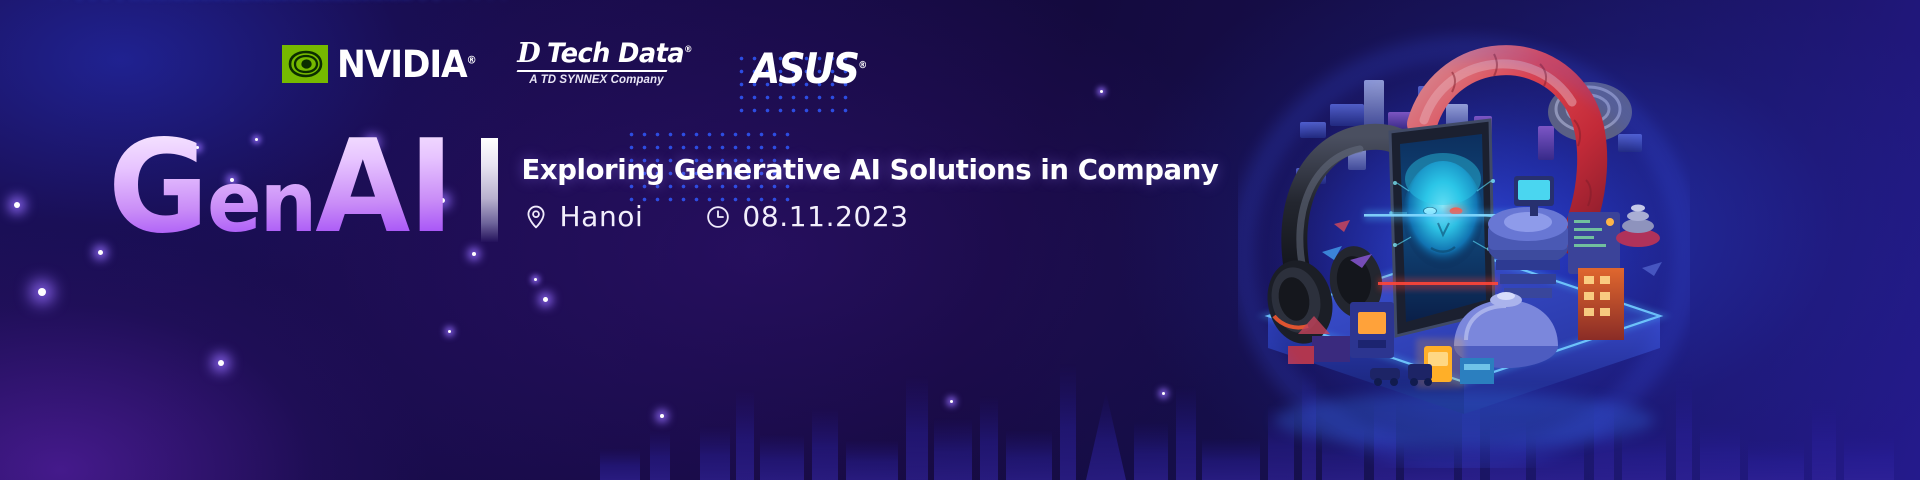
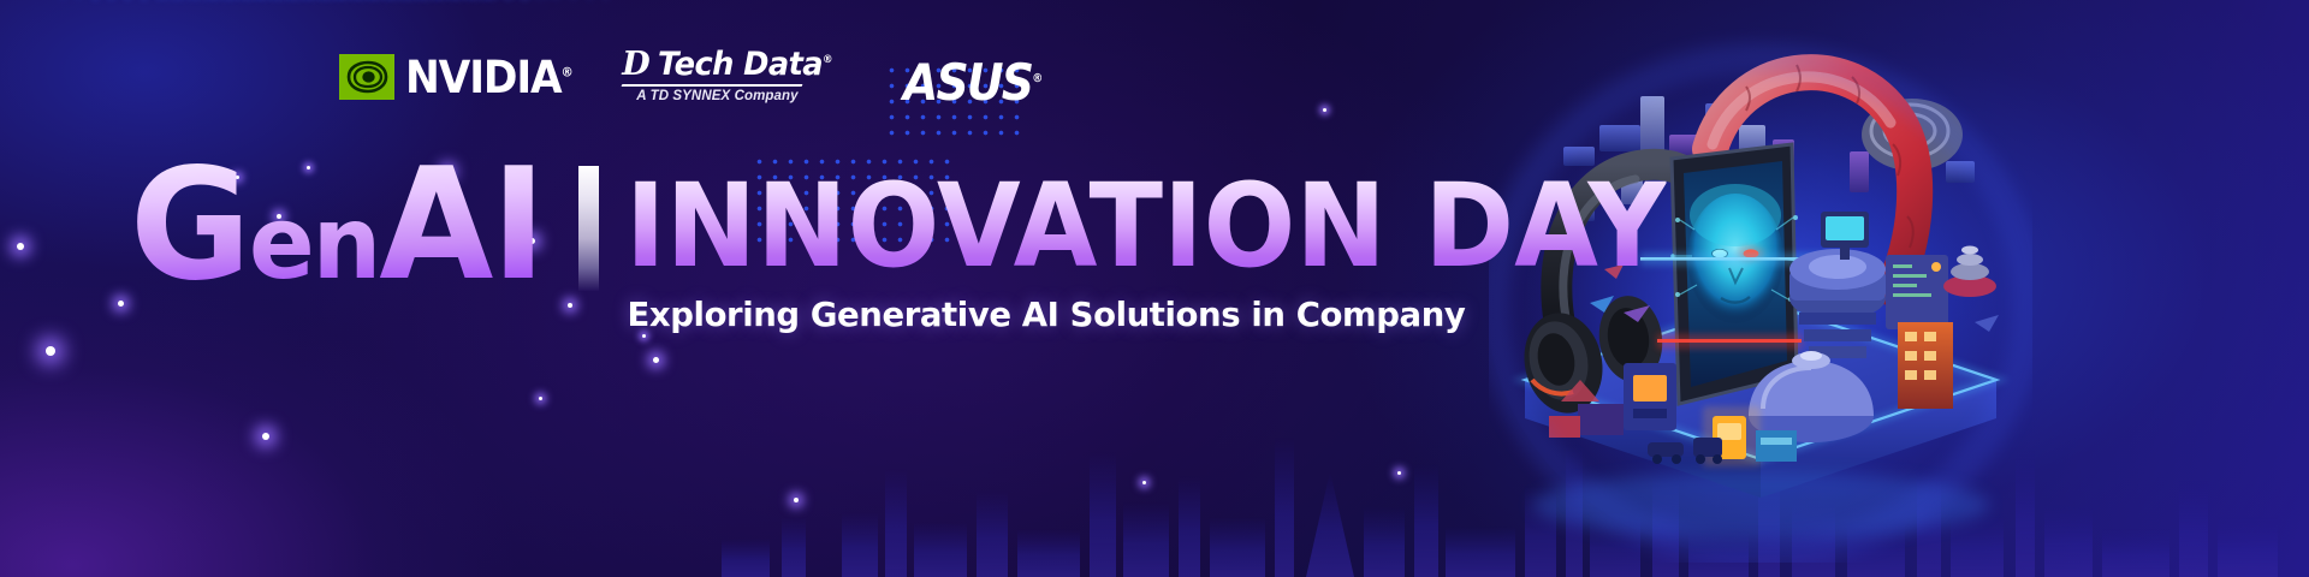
  NVIDIA®
  D
  Tech Data®
  A TD SYNNEX Company
  ASUS®
  GenAI
+ INNOVATION DAY
  Exploring Generative AI Solutions in Company
- Hanoi
- 08.11.2023
